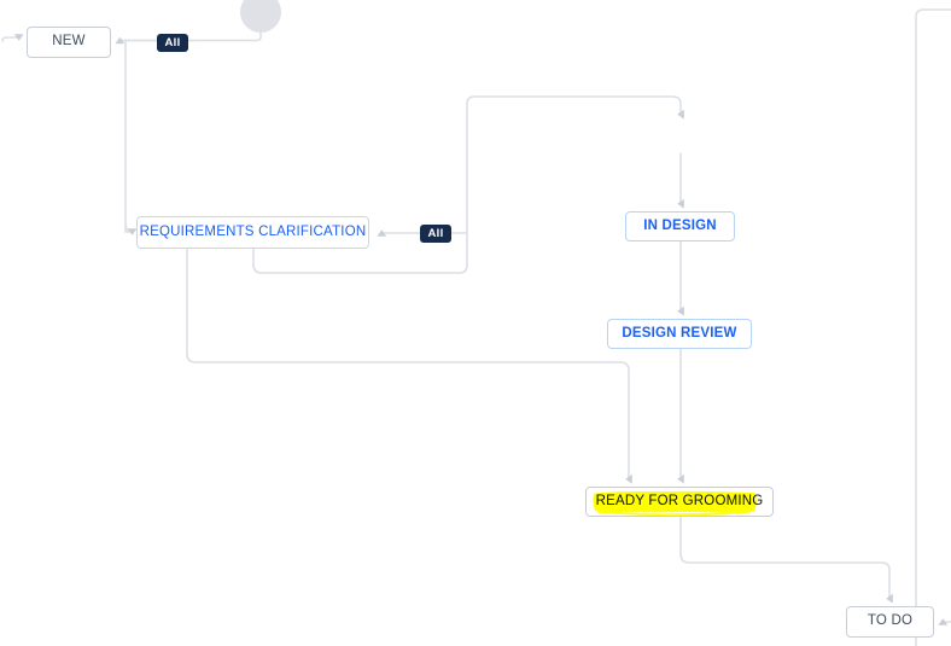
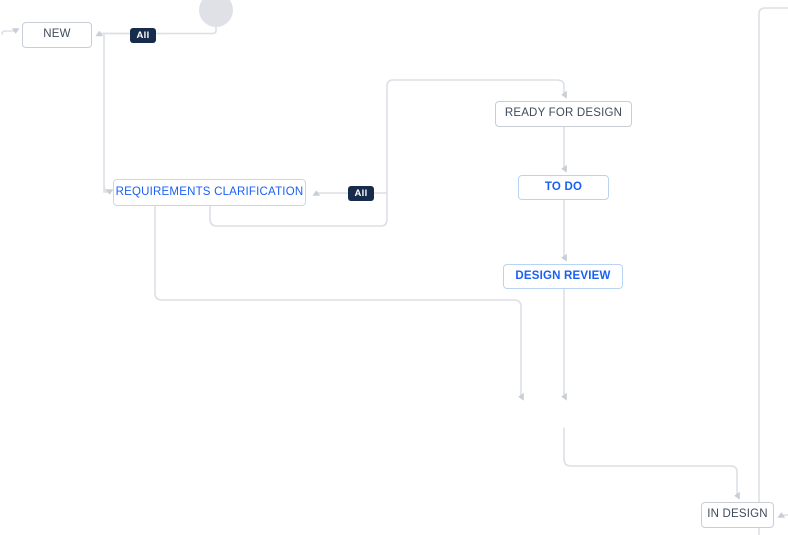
  NEW
  REQUIREMENTS CLARIFICATION
+ READY FOR DESIGN
- IN DESIGN
+ TO DO
  DESIGN REVIEW
- READY FOR GROOMING
- TO DO
+ IN DESIGN
  All
  All
